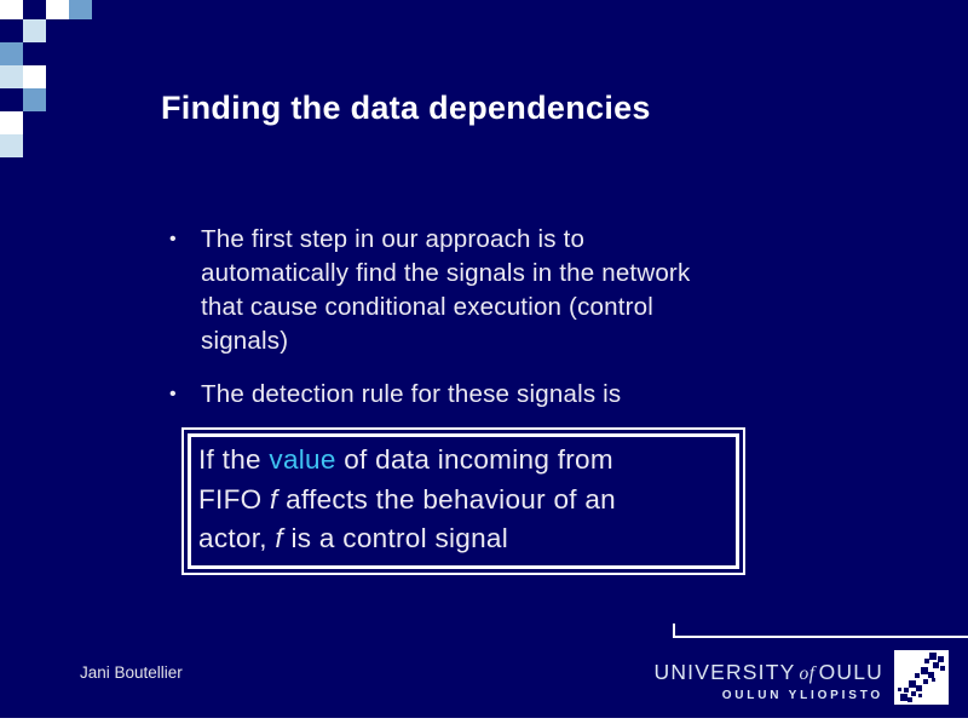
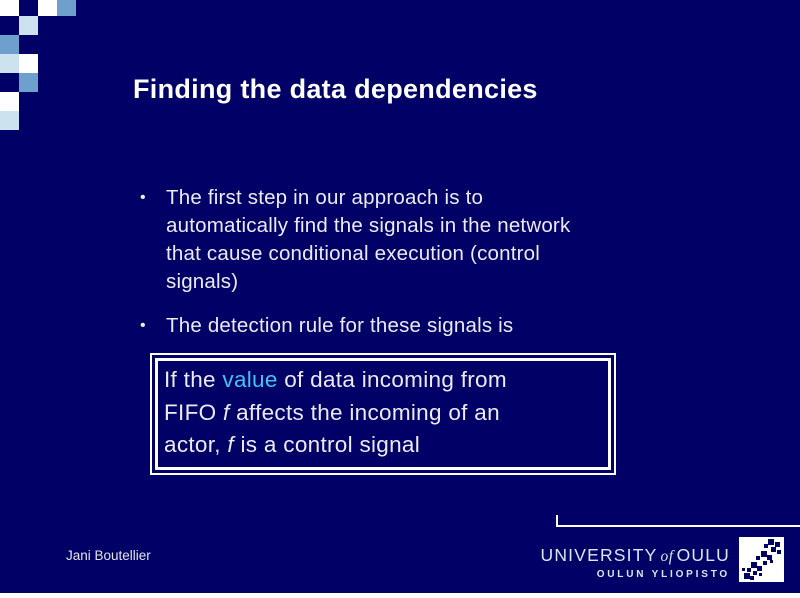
  Finding the data dependencies
  •
  The first step in our approach is to
  automatically find the signals in the network
  that cause conditional execution (control
  signals)
  •
  The detection rule for these signals is
  If the value of data incoming from
- FIFO f affects the behaviour of an
+ FIFO f affects the incoming of an
  actor, f is a control signal
  Jani Boutellier
  UNIVERSITY of OULU
  OULUN YLIOPISTO
